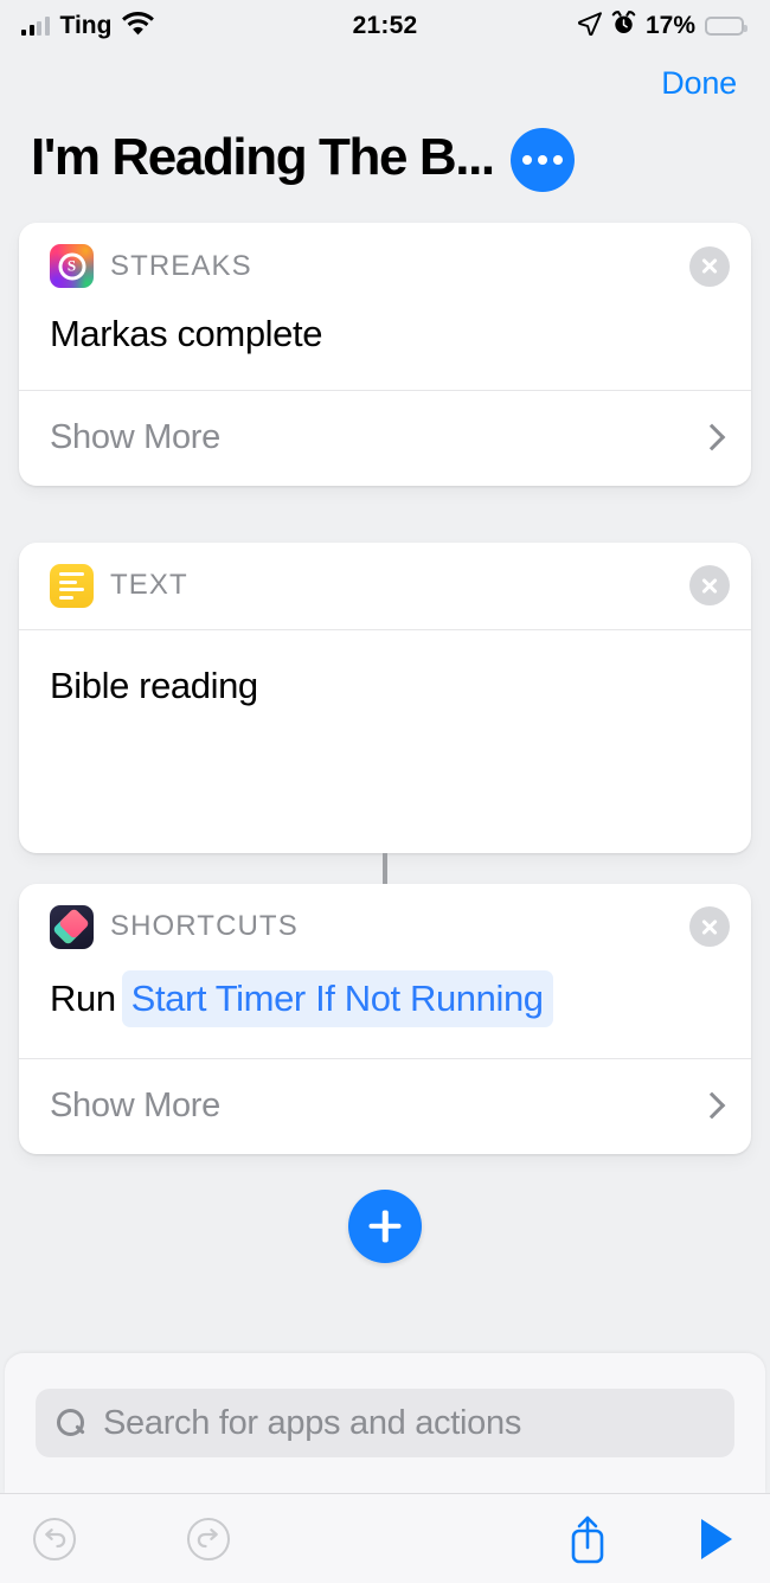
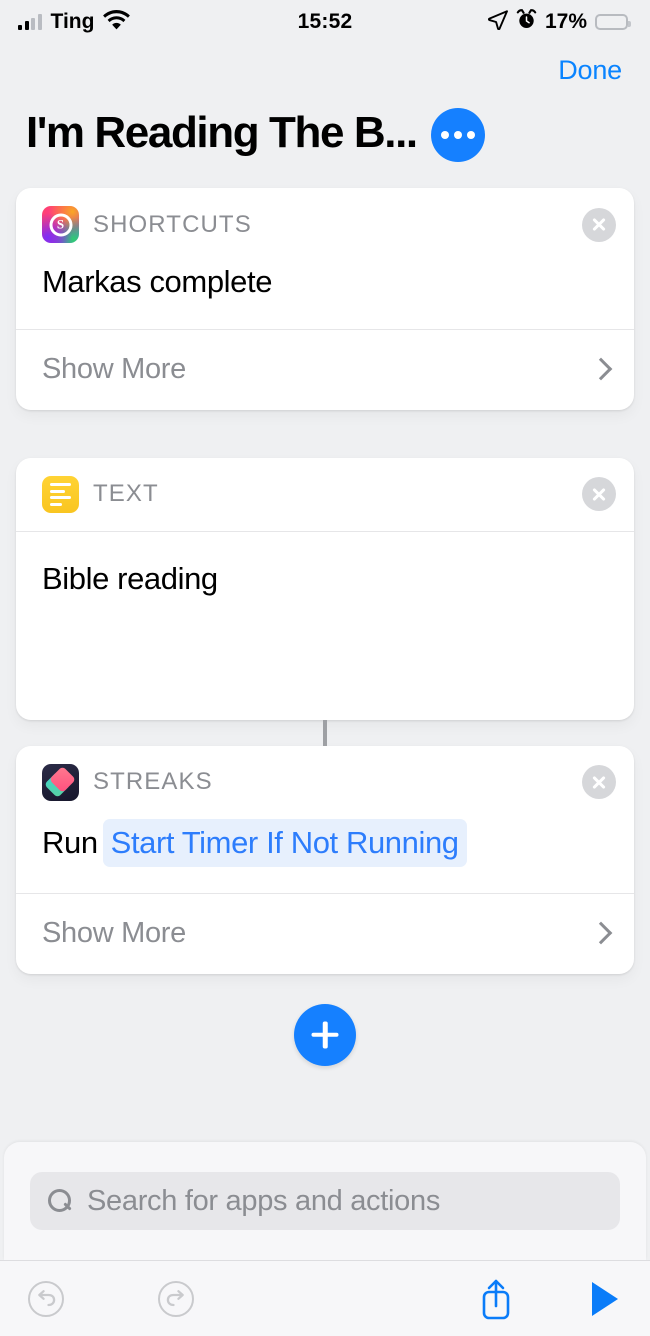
  Ting
- 21:52
+ 15:52
  17%
  Done
  I'm Reading The B...
  S
- STREAKS
+ SHORTCUTS
  Mark
  as complete
  Show More
  TEXT
  Bible reading
- SHORTCUTS
+ STREAKS
  Run
  Start Timer If Not Running
  Show More
  Search for apps and actions
